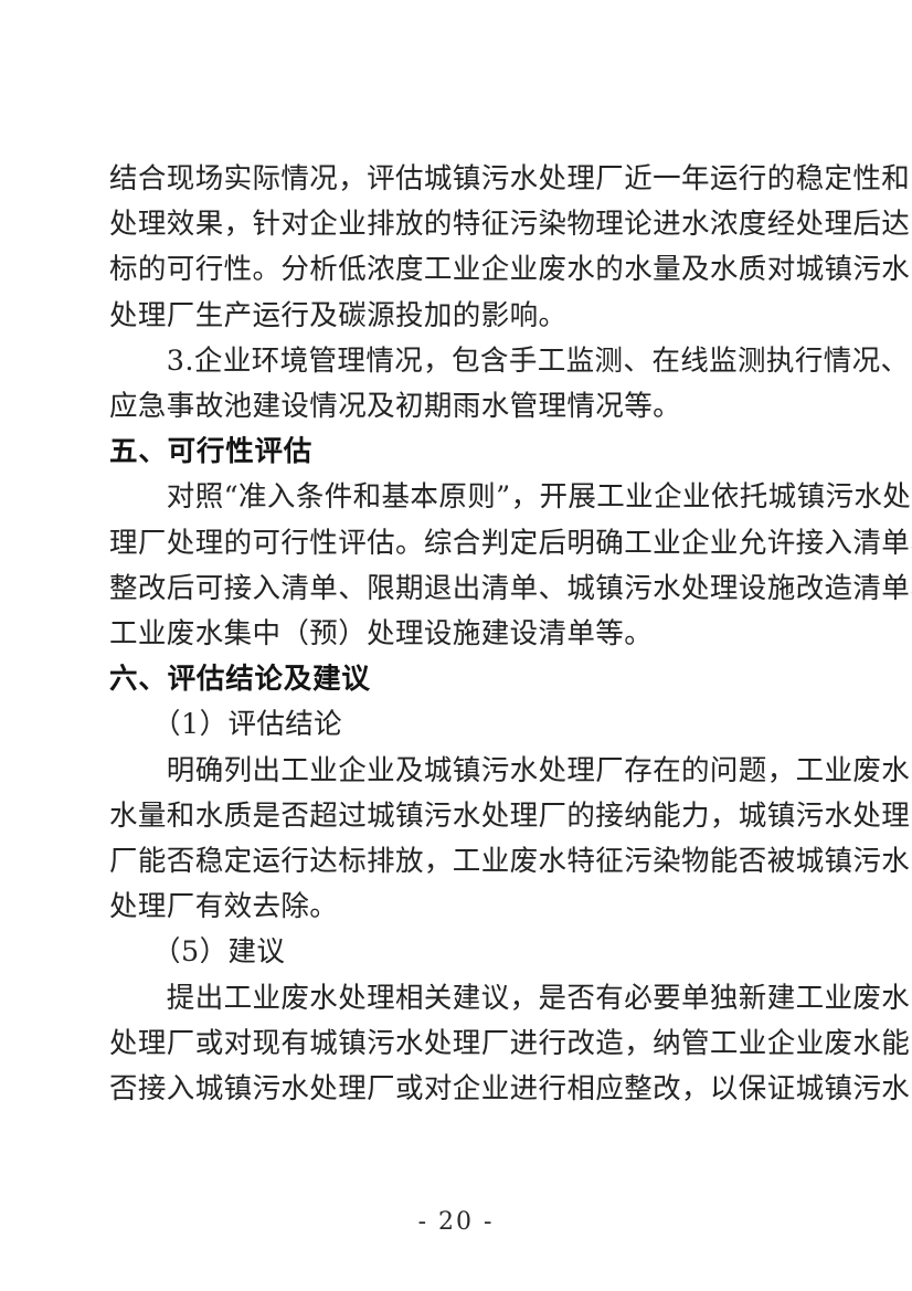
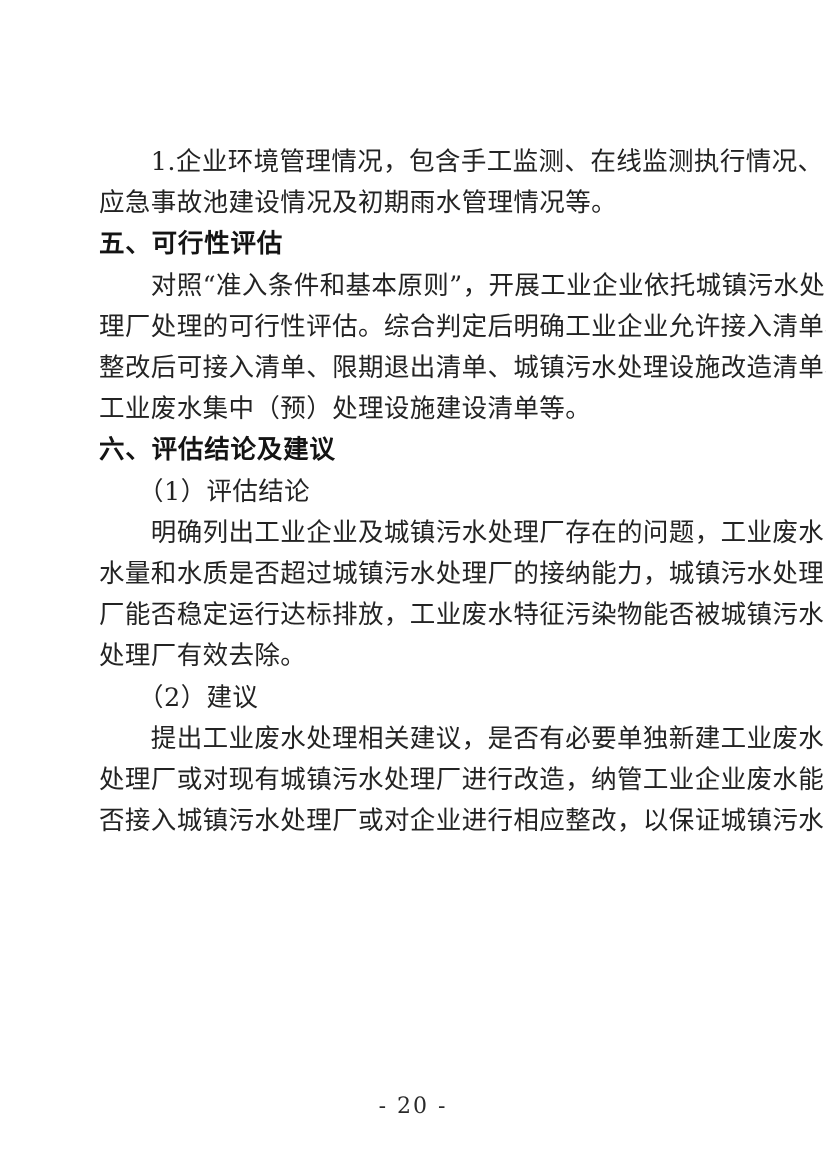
- 结合现场实际情况，评估城镇污水处理厂近一年运行的稳定性和
- 处理效果，针对企业排放的特征污染物理论进水浓度经处理后达
- 标的可行性。分析低浓度工业企业废水的水量及水质对城镇污水
- 处理厂生产运行及碳源投加的影响。
- 3.企业环境管理情况，包含手工监测、在线监测执行情况、
+ 1.企业环境管理情况，包含手工监测、在线监测执行情况、
  应急事故池建设情况及初期雨水管理情况等。
  五、可行性评估
  对照“准入条件和基本原则”，开展工业企业依托城镇污水处
  理厂处理的可行性评估。综合判定后明确工业企业允许接入清单
  整改后可接入清单、限期退出清单、城镇污水处理设施改造清单
  工业废水集中（预）处理设施建设清单等。
  六、评估结论及建议
  （1）评估结论
  明确列出工业企业及城镇污水处理厂存在的问题，工业废水
  水量和水质是否超过城镇污水处理厂的接纳能力，城镇污水处理
  厂能否稳定运行达标排放，工业废水特征污染物能否被城镇污水
  处理厂有效去除。
- （5）建议
+ （2）建议
  提出工业废水处理相关建议，是否有必要单独新建工业废水
  处理厂或对现有城镇污水处理厂进行改造，纳管工业企业废水能
  否接入城镇污水处理厂或对企业进行相应整改，以保证城镇污水
  - 20 -
